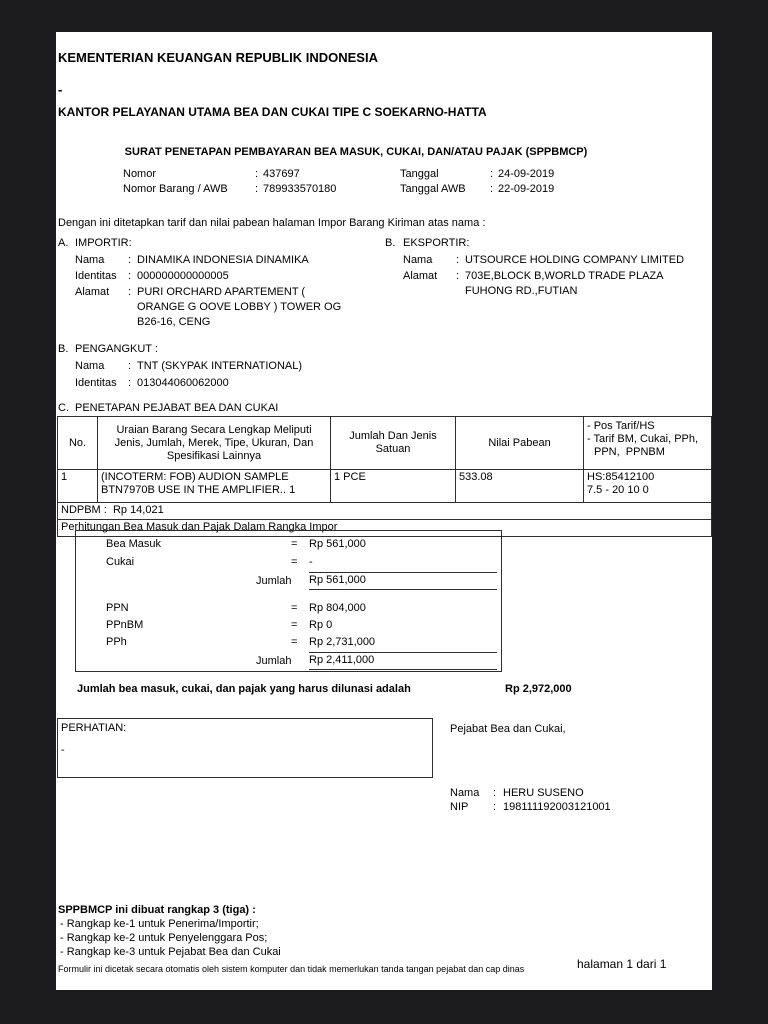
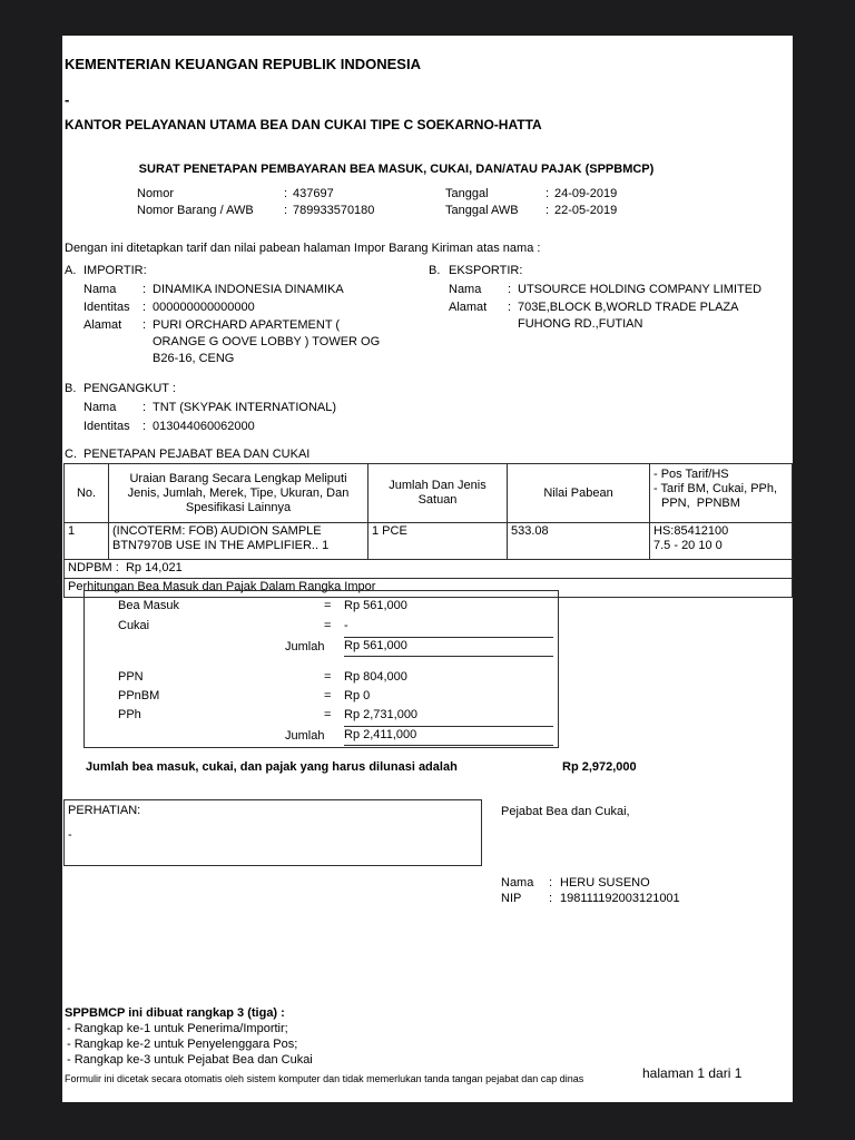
  KEMENTERIAN KEUANGAN REPUBLIK INDONESIA
  -
  KANTOR PELAYANAN UTAMA BEA DAN CUKAI TIPE C SOEKARNO-HATTA
  SURAT PENETAPAN PEMBAYARAN BEA MASUK, CUKAI, DAN/ATAU PAJAK (SPPBMCP)
  Nomor
  :
  437697
  Tanggal
  :
  24-09-2019
  Nomor Barang / AWB
  :
  789933570180
  Tanggal AWB
  :
- 22-09-2019
+ 22-05-2019
  Dengan ini ditetapkan tarif dan nilai pabean halaman Impor Barang Kiriman atas nama :
  A.
  IMPORTIR:
  Nama
  :
  DINAMIKA INDONESIA DINAMIKA
  Identitas
  :
- 000000000000005
+ 000000000000000
  Alamat
  :
  PURI ORCHARD APARTEMENT (
  ORANGE G OOVE LOBBY ) TOWER OG
  B26-16, CENG
  B.
  EKSPORTIR:
  Nama
  :
  UTSOURCE HOLDING COMPANY LIMITED
  Alamat
  :
  703E,BLOCK B,WORLD TRADE PLAZA
  FUHONG RD.,FUTIAN
  B.
  PENGANGKUT :
  Nama
  :
  TNT (SKYPAK INTERNATIONAL)
  Identitas
  :
  013044060062000
  C.
  PENETAPAN PEJABAT BEA DAN CUKAI
  No.	Uraian Barang Secara Lengkap Meliputi Jenis, Jumlah, Merek, Tipe, Ukuran, Dan Spesifikasi Lainnya	Jumlah Dan Jenis Satuan	Nilai Pabean	- Pos Tarif/HS - Tarif BM, Cukai, PPh, PPN, PPNBM
  1	(INCOTERM: FOB) AUDION SAMPLE BTN7970B USE IN THE AMPLIFIER.. 1	1 PCE	533.08	HS:85412100 7.5 - 20 10 0
  NDPBM : Rp 14,021
  Perhitungan Bea Masuk dan Pajak Dalam Rangka Impor
  Bea Masuk
  =
  Rp 561,000
  Cukai
  =
  -
  Jumlah
  Rp 561,000
  PPN
  =
  Rp 804,000
  PPnBM
  =
  Rp 0
  PPh
  =
  Rp 2,731,000
  Jumlah
  Rp 2,411,000
  Jumlah bea masuk, cukai, dan pajak yang harus dilunasi adalah
  Rp 2,972,000
  PERHATIAN:
  -
  Pejabat Bea dan Cukai,
  Nama
  :
  HERU SUSENO
  NIP
  :
  198111192003121001
  SPPBMCP ini dibuat rangkap 3 (tiga) :
  - Rangkap ke-1 untuk Penerima/Importir;
  - Rangkap ke-2 untuk Penyelenggara Pos;
  - Rangkap ke-3 untuk Pejabat Bea dan Cukai
  Formulir ini dicetak secara otomatis oleh sistem komputer dan tidak memerlukan tanda tangan pejabat dan cap dinas
  halaman 1 dari 1
